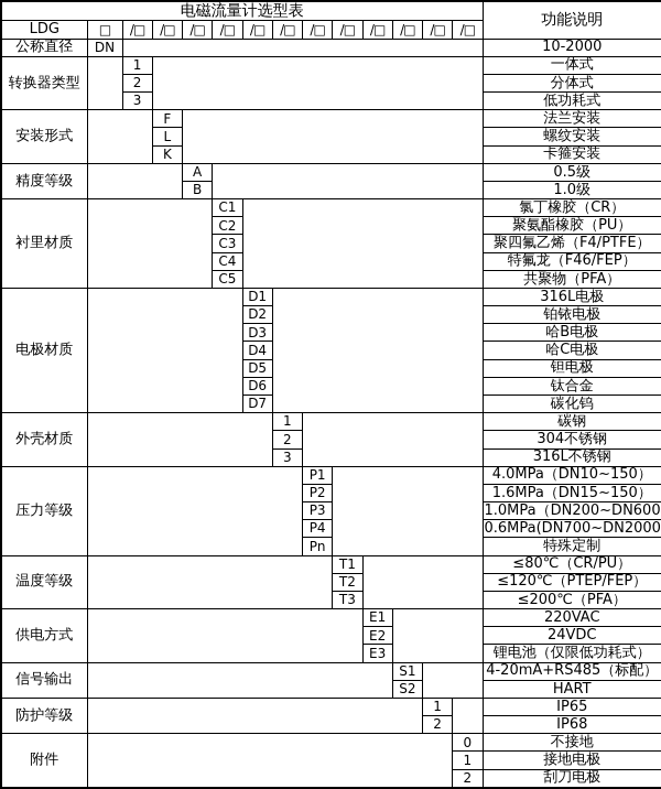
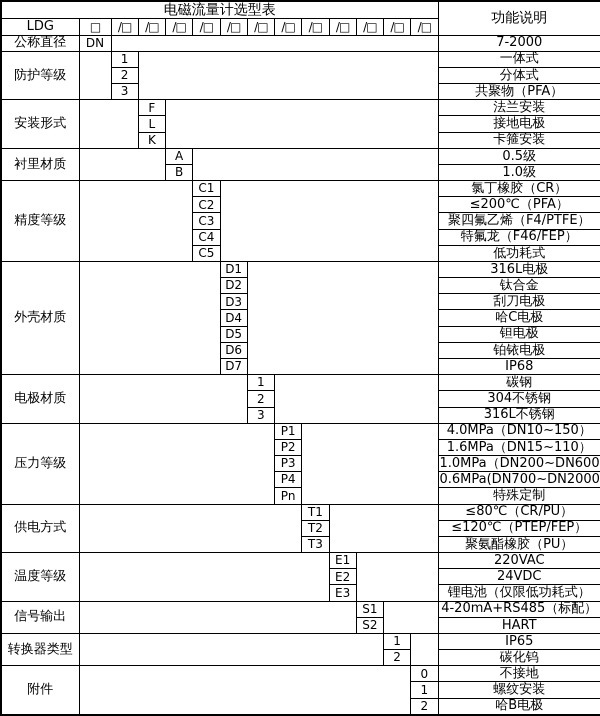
  电磁流量计选型表	功能说明
  LDG	□	/□	/□	/□	/□	/□	/□	/□	/□	/□	/□	/□	/□
- 公称直径	DN		10-2000
+ 公称直径	DN		7-2000
- 转换器类型		1		一体式
+ 防护等级		1		一体式
  2	分体式
- 3	低功耗式
+ 3	共聚物（PFA）
  安装形式		F		法兰安装
- L	螺纹安装
+ L	接地电极
  K	卡箍安装
- 精度等级		A		0.5级
+ 衬里材质		A		0.5级
  B	1.0级
- 衬里材质		C1		氯丁橡胶（CR）
+ 精度等级		C1		氯丁橡胶（CR）
- C2	聚氨酯橡胶（PU）
+ C2	≤200℃（PFA）
  C3	聚四氟乙烯（F4/PTFE）
  C4	特氟龙（F46/FEP）
- C5	共聚物（PFA）
+ C5	低功耗式
- 电极材质		D1		316L电极
+ 外壳材质		D1		316L电极
- D2	铂铱电极
+ D2	钛合金
- D3	哈B电极
+ D3	刮刀电极
  D4	哈C电极
  D5	钽电极
- D6	钛合金
+ D6	铂铱电极
- D7	碳化钨
+ D7	IP68
- 外壳材质		1		碳钢
+ 电极材质		1		碳钢
  2	304不锈钢
  3	316L不锈钢
  压力等级		P1		4.0MPa（DN10~150）
- P2	1.6MPa（DN15~150）
+ P2	1.6MPa（DN15~110）
  P3	1.0MPa（DN200~DN600
  P4	0.6MPa(DN700~DN2000
  Pn	特殊定制
- 温度等级		T1		≤80℃（CR/PU）
+ 供电方式		T1		≤80℃（CR/PU）
  T2	≤120℃（PTEP/FEP）
- T3	≤200℃（PFA）
+ T3	聚氨酯橡胶（PU）
- 供电方式		E1		220VAC
+ 温度等级		E1		220VAC
  E2	24VDC
  E3	锂电池（仅限低功耗式）
  信号输出		S1		4-20mA+RS485（标配）
  S2	HART
- 防护等级		1		IP65
+ 转换器类型		1		IP65
- 2	IP68
+ 2	碳化钨
  附件		0	不接地
- 1	接地电极
+ 1	螺纹安装
- 2	刮刀电极
+ 2	哈B电极
